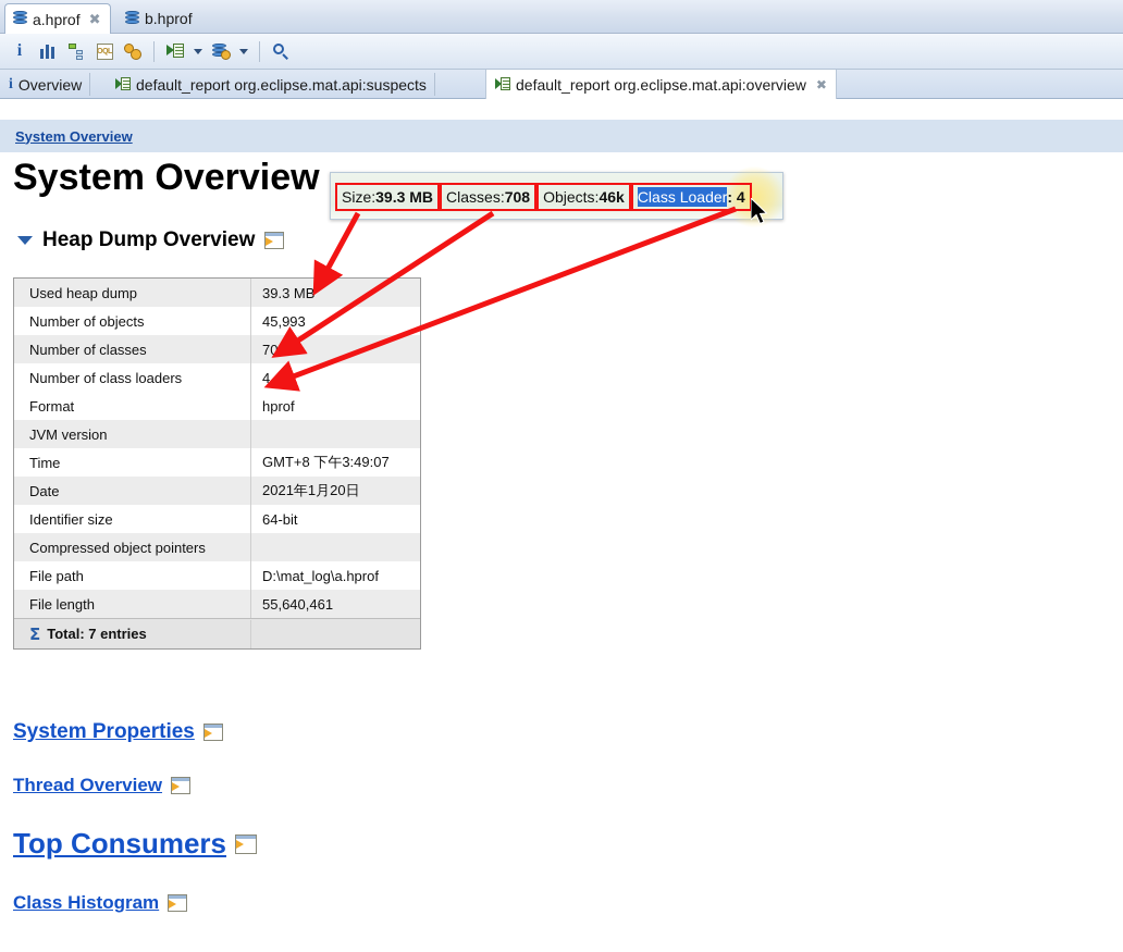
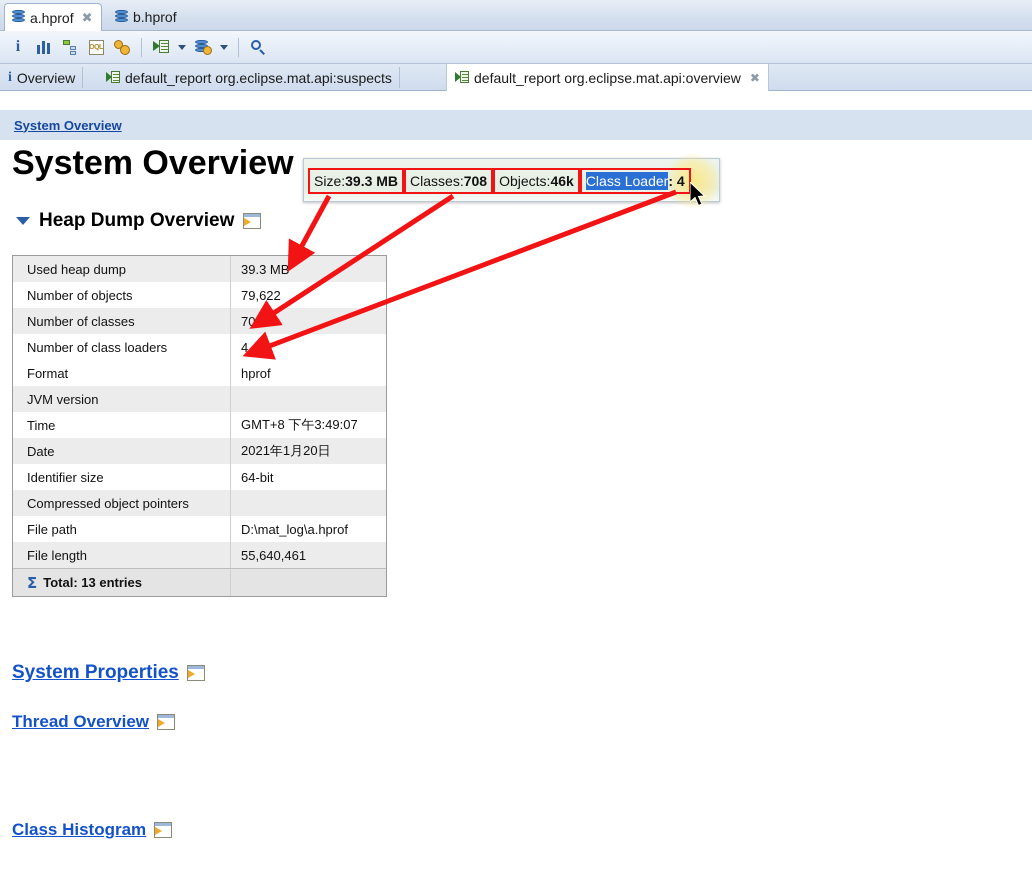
  a.hprof
  ✖
  b.hprof
  i
  i
  Overview
  default_report org.eclipse.mat.api:suspects
  default_report org.eclipse.mat.api:overview
  ✖
  System Overview
  System Overview
  Heap Dump Overview
  Used heap dump
  39.3 MB
  Number of objects
- 45,993
+ 79,622
  Number of classes
  Number of class loaders
  4
  Format
  hprof
  JVM version
  Time
  GMT+8 下午3:49:07
  Date
  2021年1月20日
  Identifier size
  64-bit
  Compressed object pointers
  File path
  D:\mat_log\a.hprof
  File length
  55,640,461
  Σ
- Total: 7 entries
+ Total: 13 entries
  System Properties
  Thread Overview
- Top Consumers
  Class Histogram
  Size:
  39.3 MB
  Classes:
  708
  Objects:
  46k
  Class Loader
  : 4
